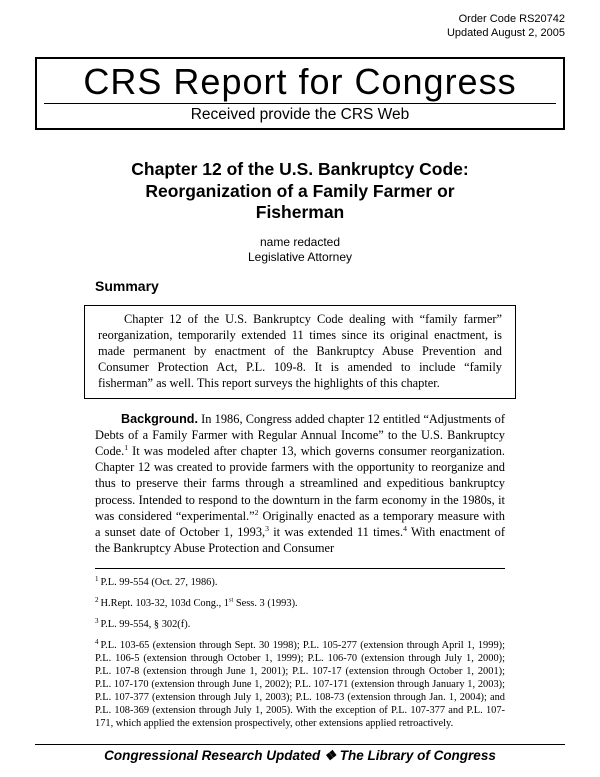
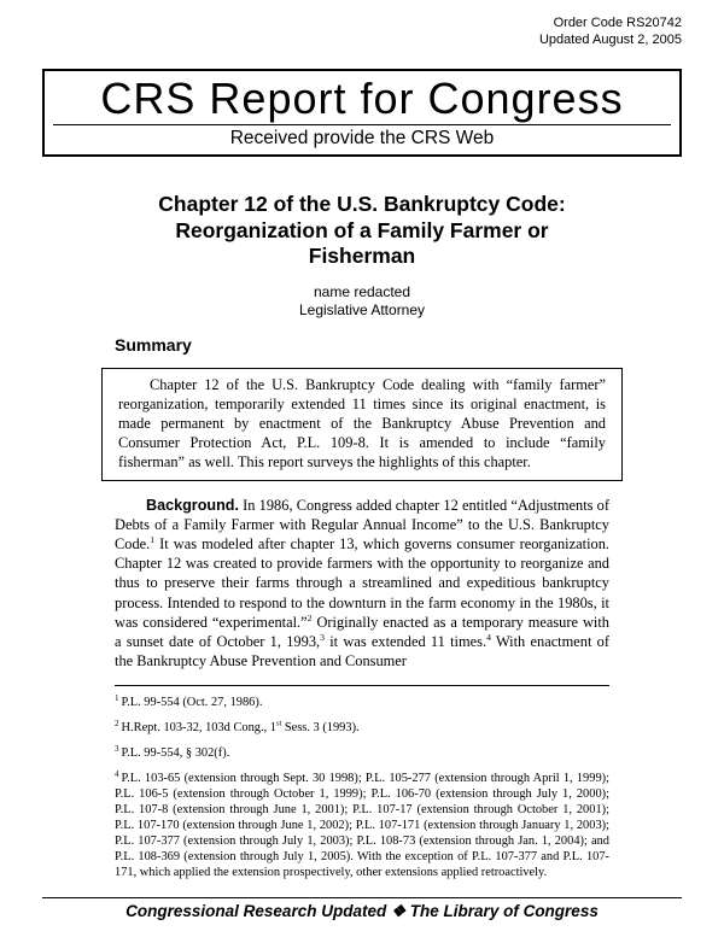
  Order Code RS20742
  Updated August 2, 2005
  CRS Report for Congress
  Received provide the CRS Web
  Chapter 12 of the U.S. Bankruptcy Code:
  Reorganization of a Family Farmer or
  Fisherman
  name redacted
  Legislative Attorney
  Summary
  Chapter 12 of the U.S. Bankruptcy Code dealing with “family farmer” reorganization, temporarily extended 11 times since its original enactment, is made permanent by enactment of the Bankruptcy Abuse Prevention and Consumer Protection Act, P.L. 109-8. It is amended to include “family fisherman” as well. This report surveys the highlights of this chapter.
- Background. In 1986, Congress added chapter 12 entitled “Adjustments of Debts of a Family Farmer with Regular Annual Income” to the U.S. Bankruptcy Code.1 It was modeled after chapter 13, which governs consumer reorganization. Chapter 12 was created to provide farmers with the opportunity to reorganize and thus to preserve their farms through a streamlined and expeditious bankruptcy process. Intended to respond to the downturn in the farm economy in the 1980s, it was considered “experimental.”2 Originally enacted as a temporary measure with a sunset date of October 1, 1993,3 it was extended 11 times.4 With enactment of the Bankruptcy Abuse Protection and Consumer
+ Background. In 1986, Congress added chapter 12 entitled “Adjustments of Debts of a Family Farmer with Regular Annual Income” to the U.S. Bankruptcy Code.1 It was modeled after chapter 13, which governs consumer reorganization. Chapter 12 was created to provide farmers with the opportunity to reorganize and thus to preserve their farms through a streamlined and expeditious bankruptcy process. Intended to respond to the downturn in the farm economy in the 1980s, it was considered “experimental.”2 Originally enacted as a temporary measure with a sunset date of October 1, 1993,3 it was extended 11 times.4 With enactment of the Bankruptcy Abuse Prevention and Consumer
  1 P.L. 99-554 (Oct. 27, 1986).
  2 H.Rept. 103-32, 103d Cong., 1 Sess. 3 (1993).
  3 P.L. 99-554, § 302(f).
  4 P.L. 103-65 (extension through Sept. 30 1998); P.L. 105-277 (extension through April 1, 1999); P.L. 106-5 (extension through October 1, 1999); P.L. 106-70 (extension through July 1, 2000); P.L. 107-8 (extension through June 1, 2001); P.L. 107-17 (extension through October 1, 2001); P.L. 107-170 (extension through June 1, 2002); P.L. 107-171 (extension through January 1, 2003); P.L. 107-377 (extension through July 1, 2003); P.L. 108-73 (extension through Jan. 1, 2004); and P.L. 108-369 (extension through July 1, 2005). With the exception of P.L. 107-377 and P.L. 107-171, which applied the extension prospectively, other extensions applied retroactively.
  Congressional Research Updated ❖ The Library of Congress
